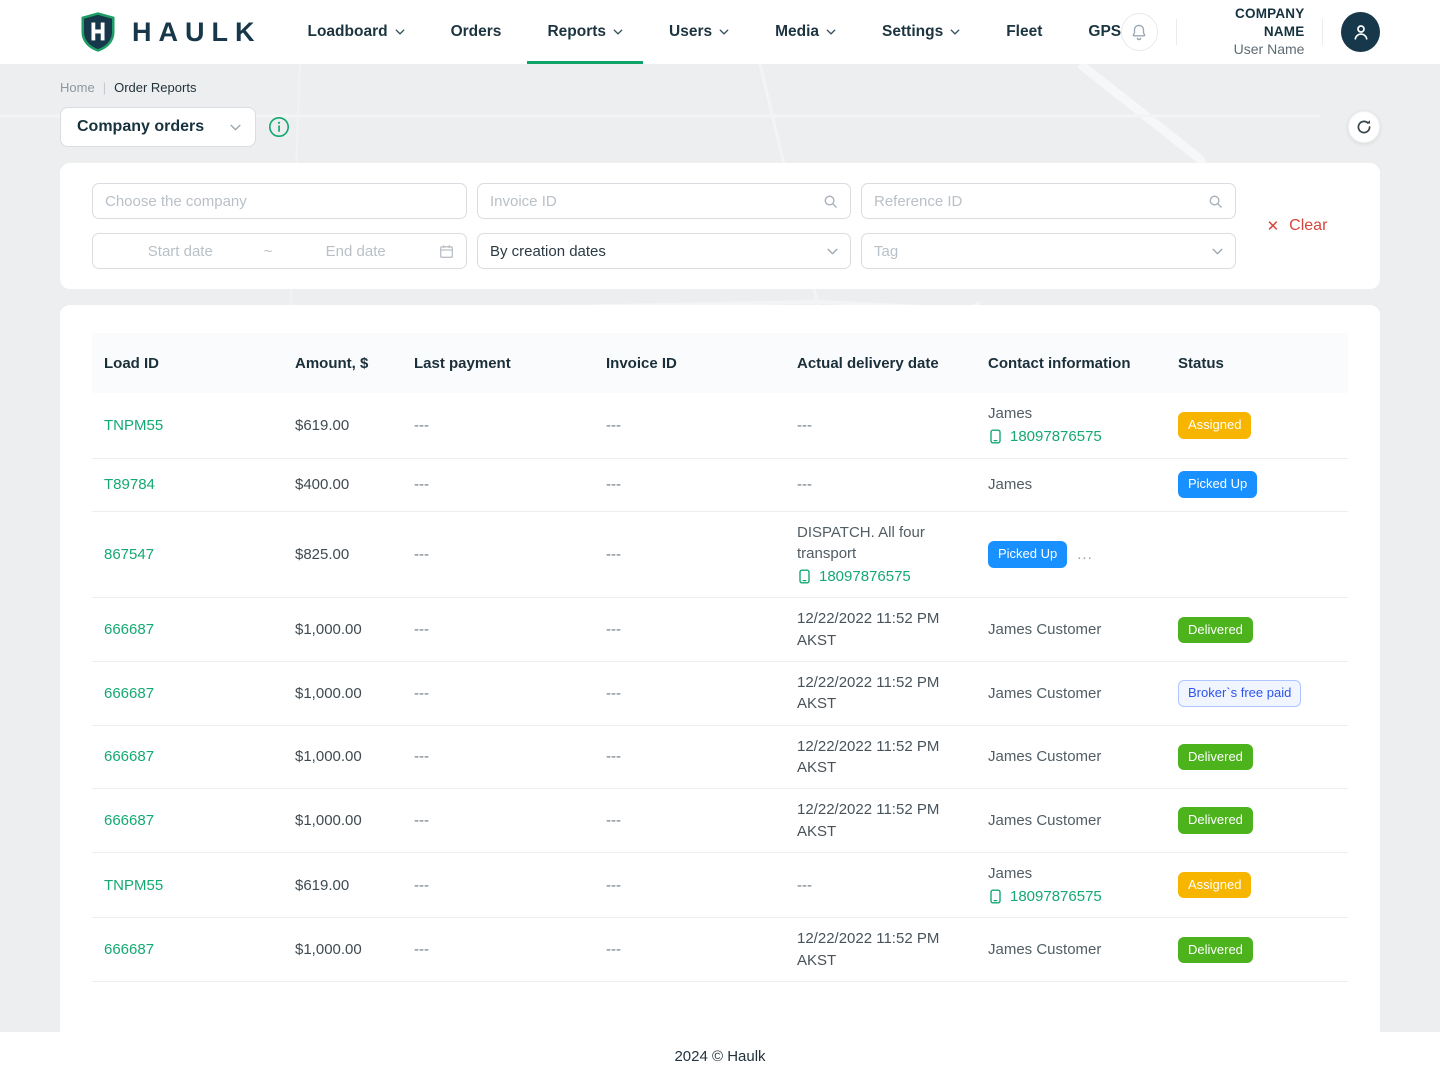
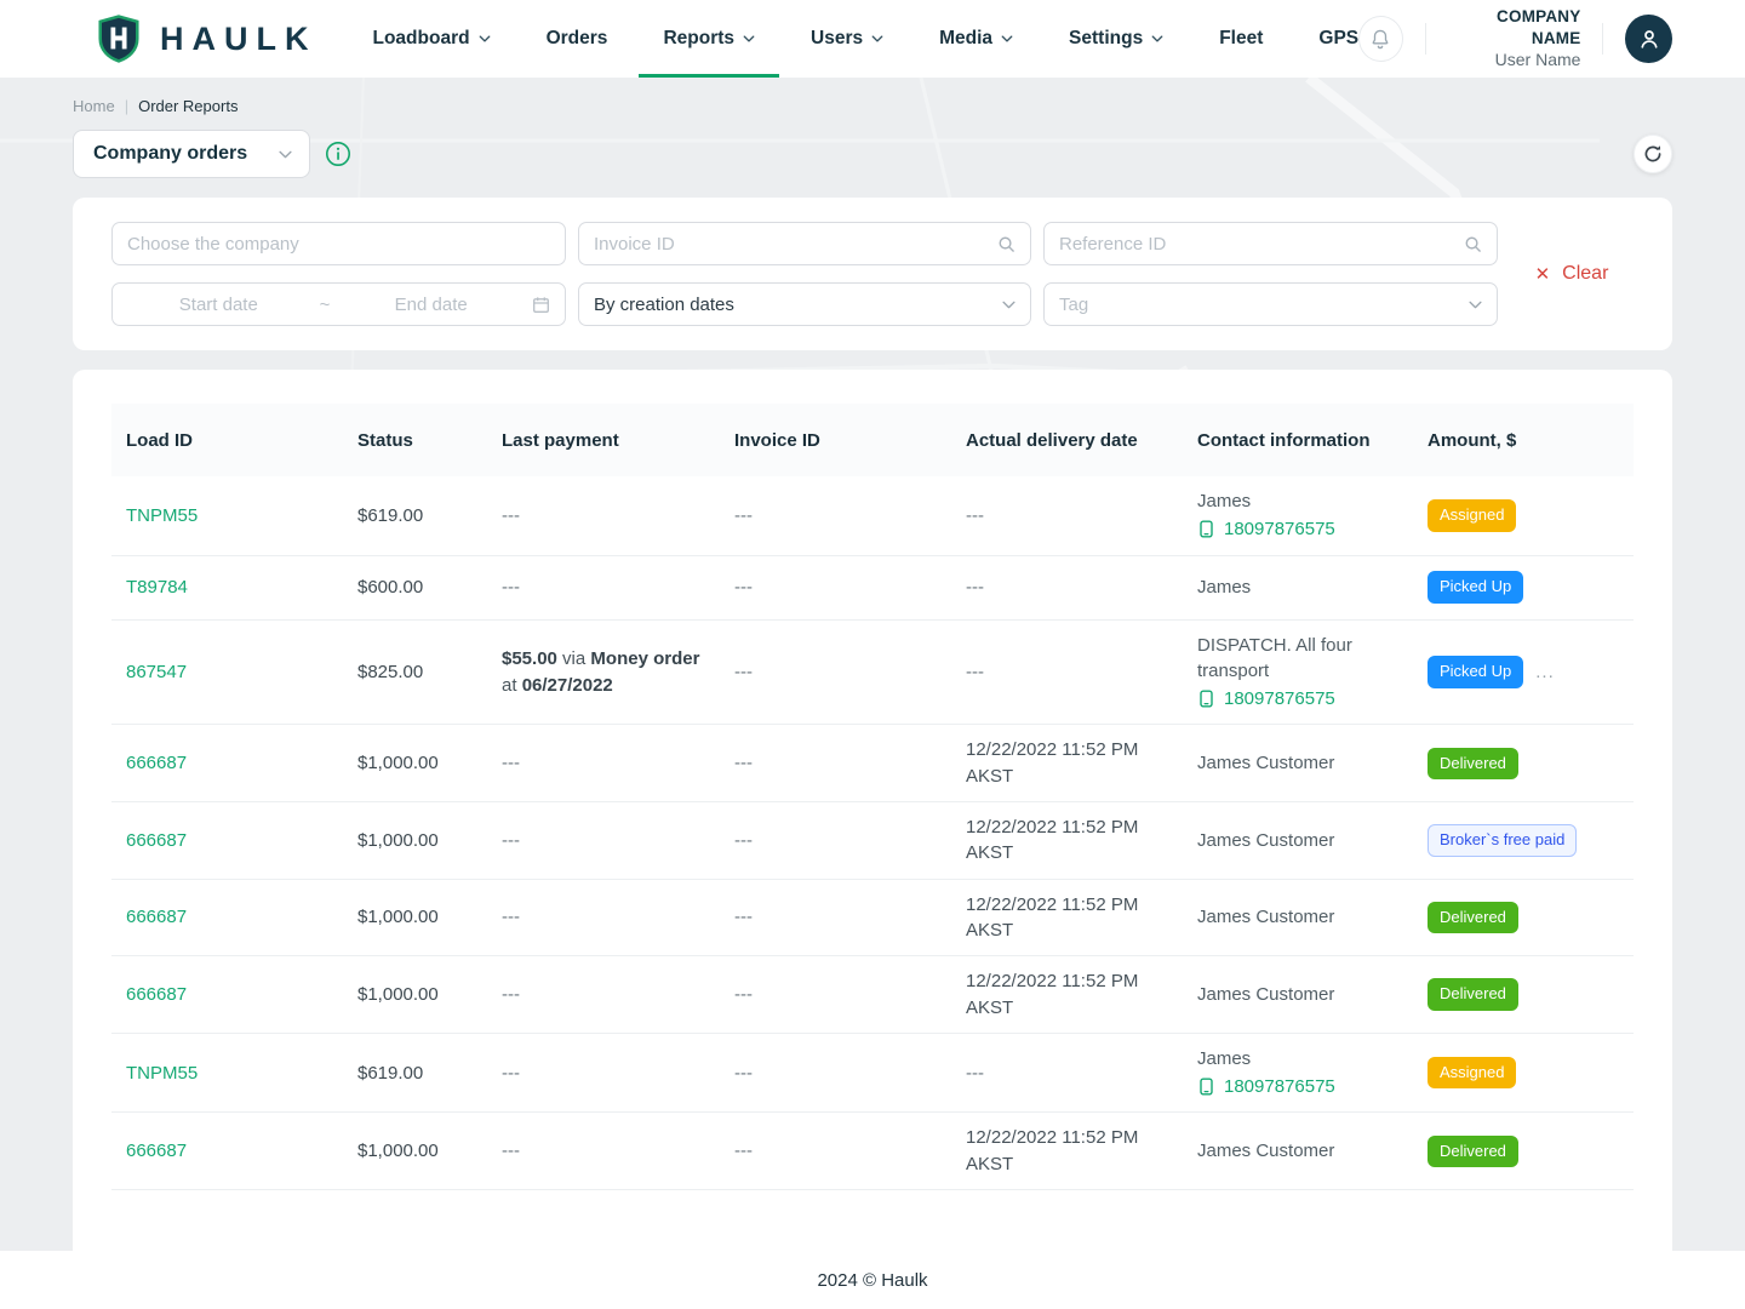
  HAULK
  Loadboard
  Orders
  Reports
  Users
  Media
  Settings
  Fleet
  GPS
  COMPANY NAME
  User Name
  Home
  |
  Order Reports
  Company orders
  Choose the company
  Invoice ID
  Reference ID
  Start date
  ~
  End date
  By creation dates
  Tag
  ✕
  Clear
  Load ID
- Amount, $
+ Status
  Last payment
  Invoice ID
  Actual delivery date
  Contact information
- Status
+ Amount, $
  TNPM55
  $619.00
  ---
  ---
  ---
  James
  18097876575
  Assigned
  T89784
- $400.00
+ $600.00
  ---
  ---
  ---
  James
  Picked Up
  867547
  $825.00
+ $55.00 via Money order
+ at 06/27/2022
  ---
  ---
  DISPATCH. All four transport
  18097876575
  Picked Up
  ...
  666687
  $1,000.00
  ---
  ---
  12/22/2022 11:52 PM AKST
  James Customer
  Delivered
  666687
  $1,000.00
  ---
  ---
  12/22/2022 11:52 PM AKST
  James Customer
  Broker`s free paid
  666687
  $1,000.00
  ---
  ---
  12/22/2022 11:52 PM AKST
  James Customer
  Delivered
  666687
  $1,000.00
  ---
  ---
  12/22/2022 11:52 PM AKST
  James Customer
  Delivered
  TNPM55
  $619.00
  ---
  ---
  ---
  James
  18097876575
  Assigned
  666687
  $1,000.00
  ---
  ---
  12/22/2022 11:52 PM AKST
  James Customer
  Delivered
  2024 © Haulk
